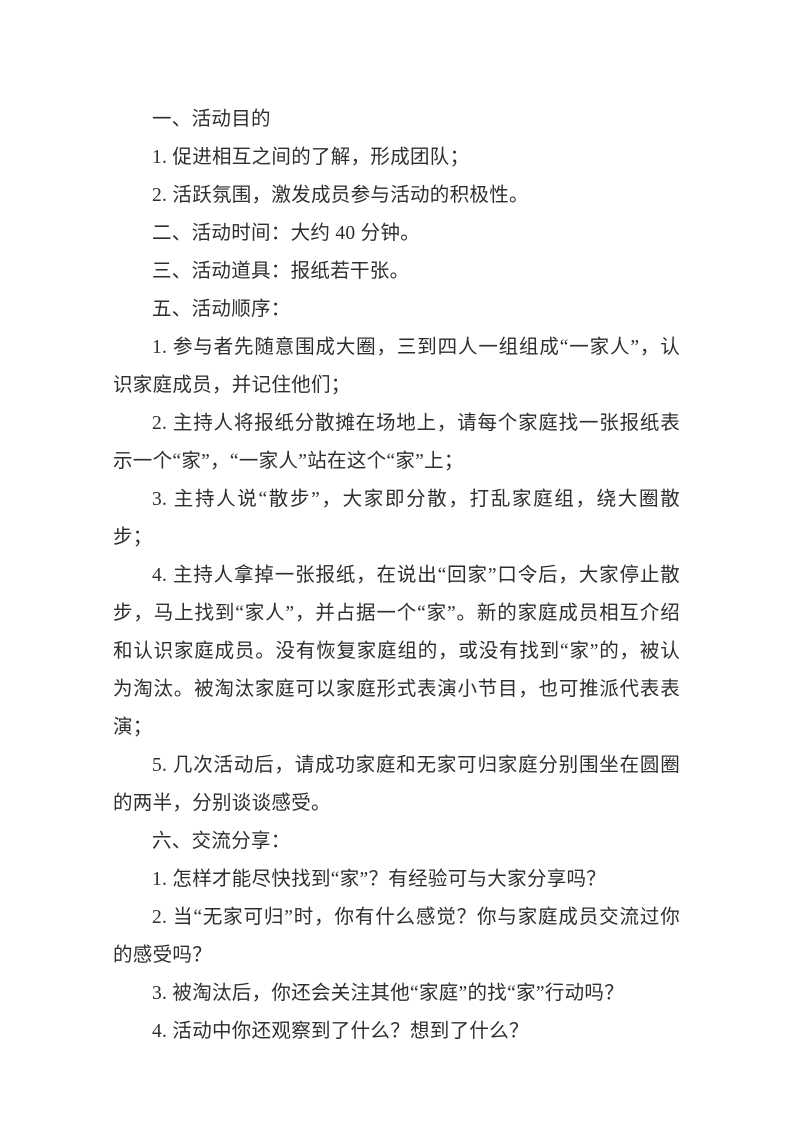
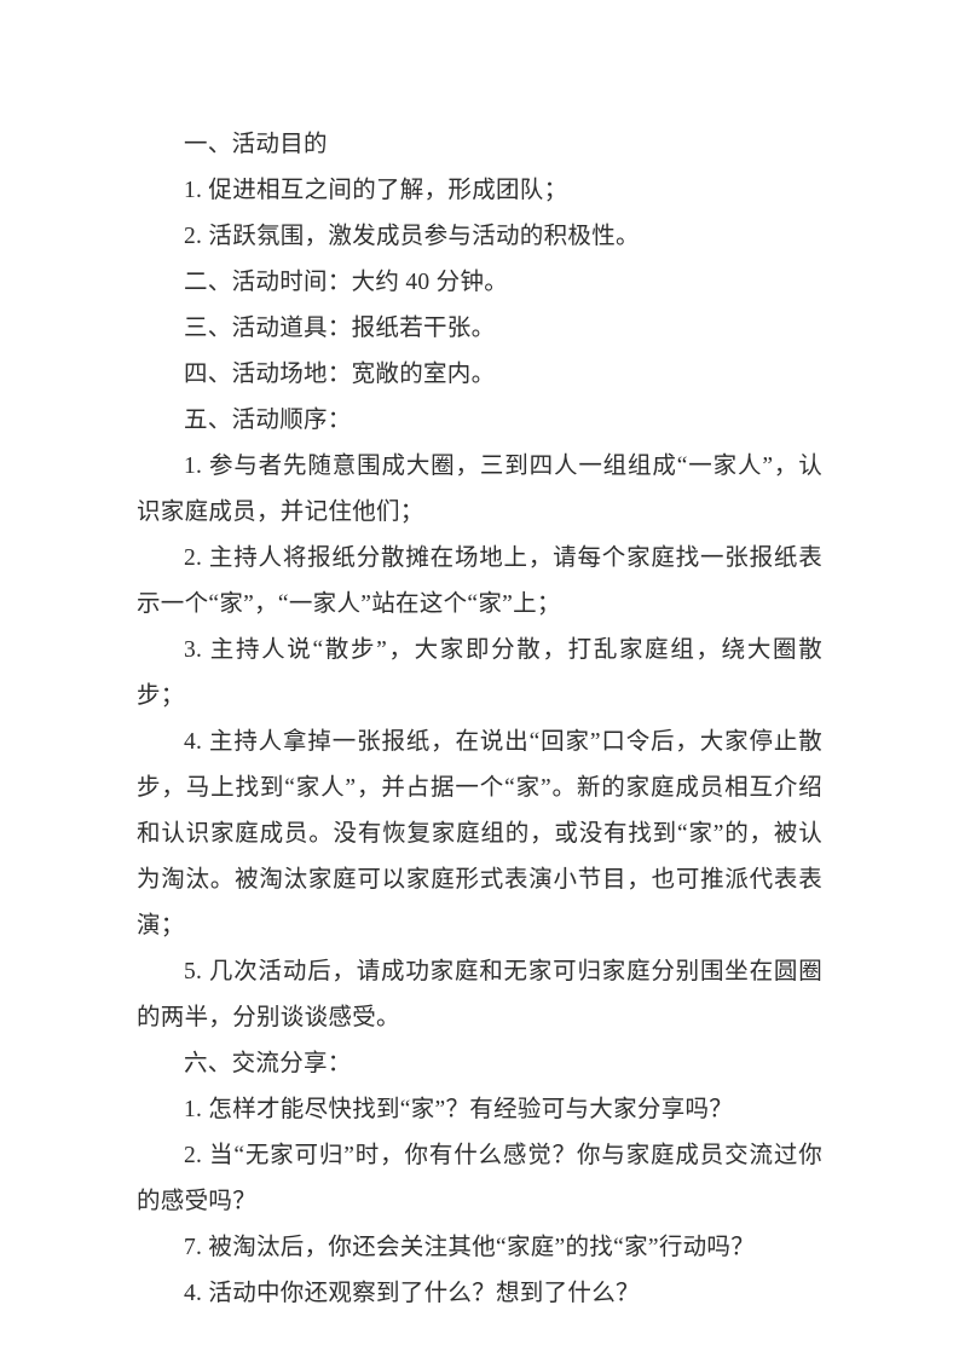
  一、活动目的
  1. 促进相互之间的了解，形成团队；
  2. 活跃氛围，激发成员参与活动的积极性。
  二、活动时间：大约 40 分钟。
  三、活动道具：报纸若干张。
+ 四、活动场地：宽敞的室内。
  五、活动顺序：
  1. 参与者先随意围成大圈，三到四人一组组成“一家人”，认识家庭成员，并记住他们；
  2. 主持人将报纸分散摊在场地上，请每个家庭找一张报纸表示一个“家”，“一家人”站在这个“家”上；
  3. 主持人说“散步”，大家即分散，打乱家庭组，绕大圈散步；
  4. 主持人拿掉一张报纸，在说出“回家”口令后，大家停止散步，马上找到“家人”，并占据一个“家”。新的家庭成员相互介绍和认识家庭成员。没有恢复家庭组的，或没有找到“家”的，被认为淘汰。被淘汰家庭可以家庭形式表演小节目，也可推派代表表演；
  5. 几次活动后，请成功家庭和无家可归家庭分别围坐在圆圈的两半，分别谈谈感受。
  六、交流分享：
  1. 怎样才能尽快找到“家”？有经验可与大家分享吗？
  2. 当“无家可归”时，你有什么感觉？你与家庭成员交流过你的感受吗？
- 3. 被淘汰后，你还会关注其他“家庭”的找“家”行动吗？
+ 7. 被淘汰后，你还会关注其他“家庭”的找“家”行动吗？
  4. 活动中你还观察到了什么？想到了什么？
